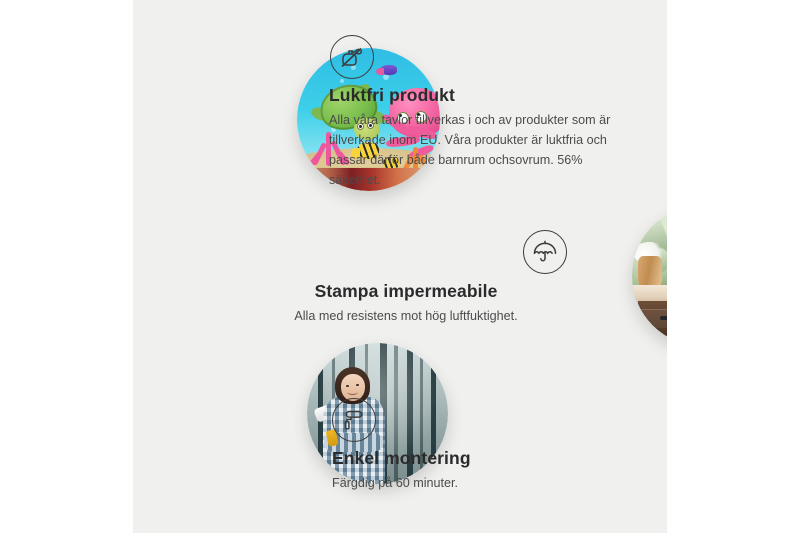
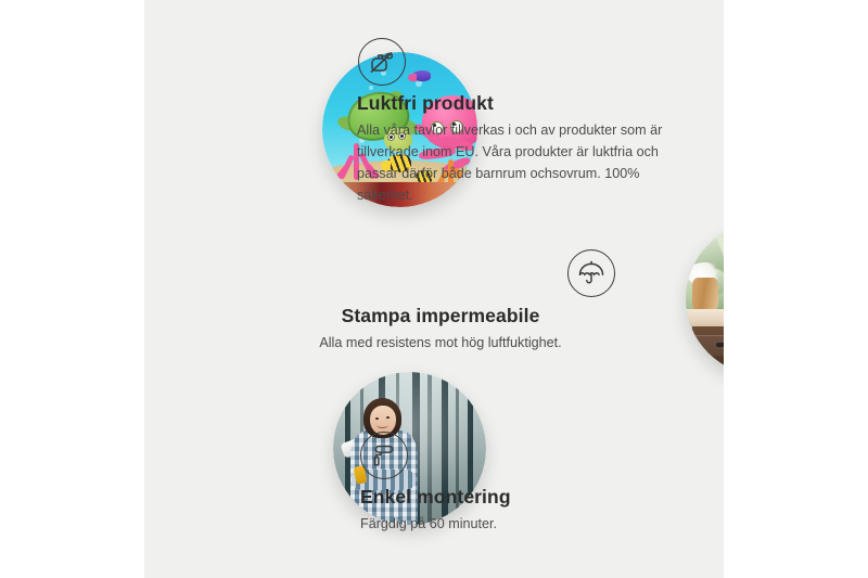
  Luktfri produkt
- Alla våra tavlor tillverkas i och av produkter som är tillverkade inom EU. Våra produkter är luktfria och passar därför både barnrum ochsovrum. 56% säkerhet.
+ Alla våra tavlor tillverkas i och av produkter som är tillverkade inom EU. Våra produkter är luktfria och passar därför både barnrum ochsovrum. 100% säkerhet.
  Stampa impermeabile
  Alla med resistens mot hög luftfuktighet.
  Enkel montering
  Färgdig på 60 minuter.
